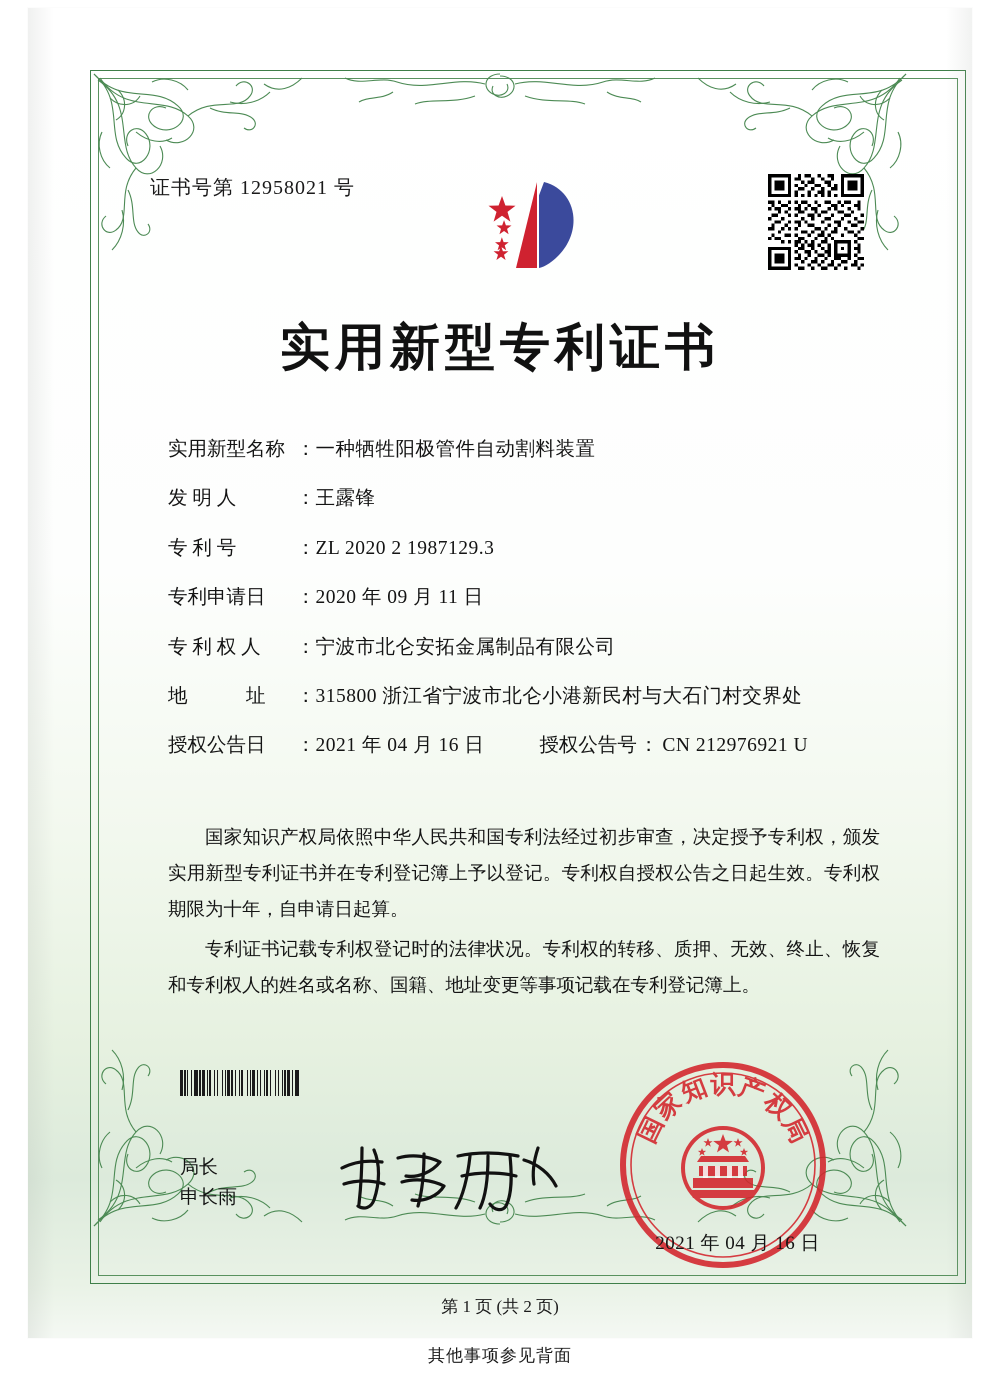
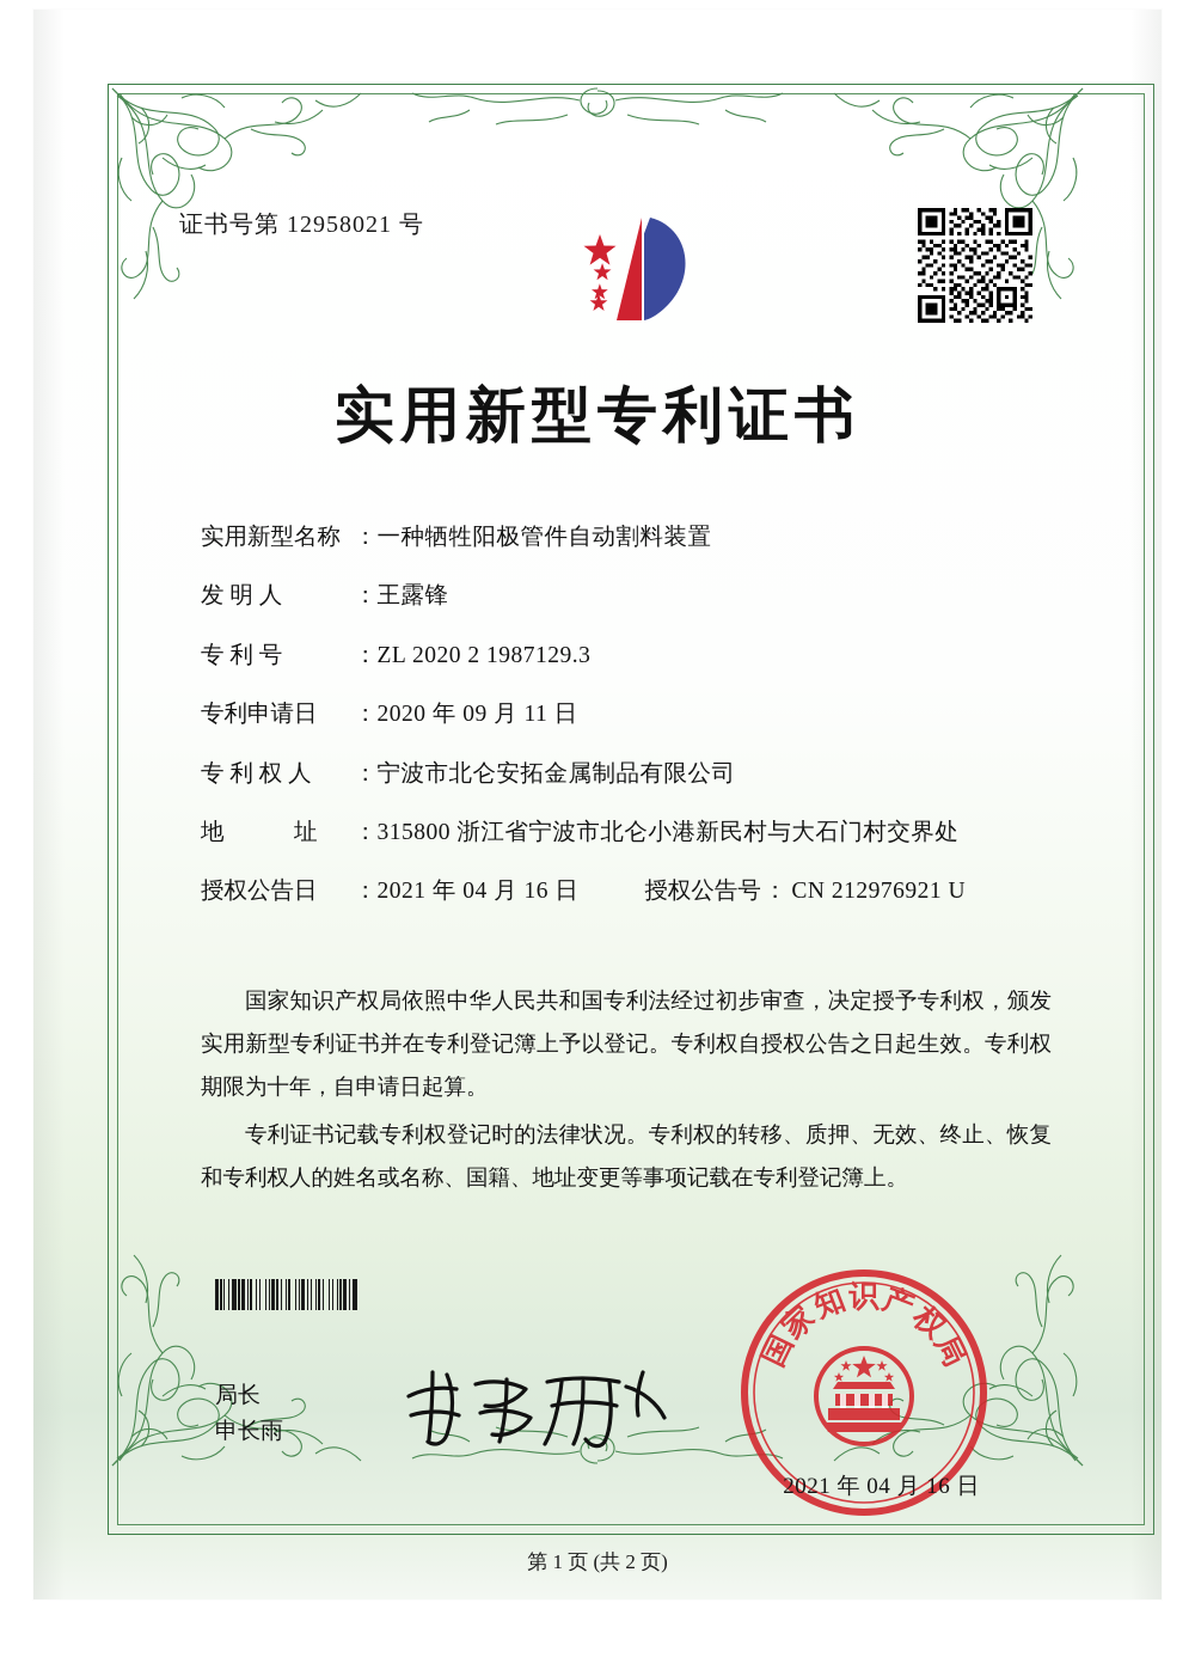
- 其他事项参见背面
